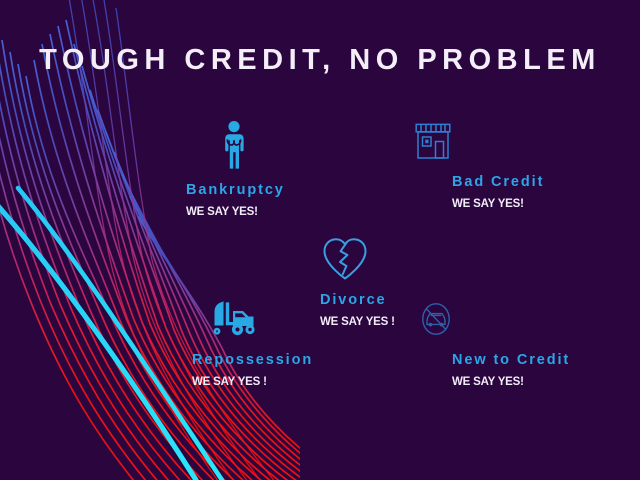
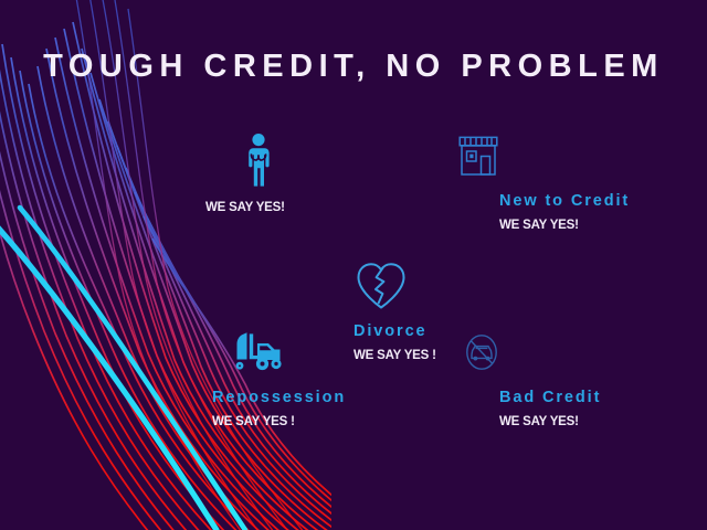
  TOUGH CREDIT, NO PROBLEM
- Bankruptcy
  WE SAY YES!
- Bad Credit
+ New to Credit
  WE SAY YES!
  Divorce
  WE SAY YES !
  Repossession
  WE SAY YES !
- New to Credit
+ Bad Credit
  WE SAY YES!
